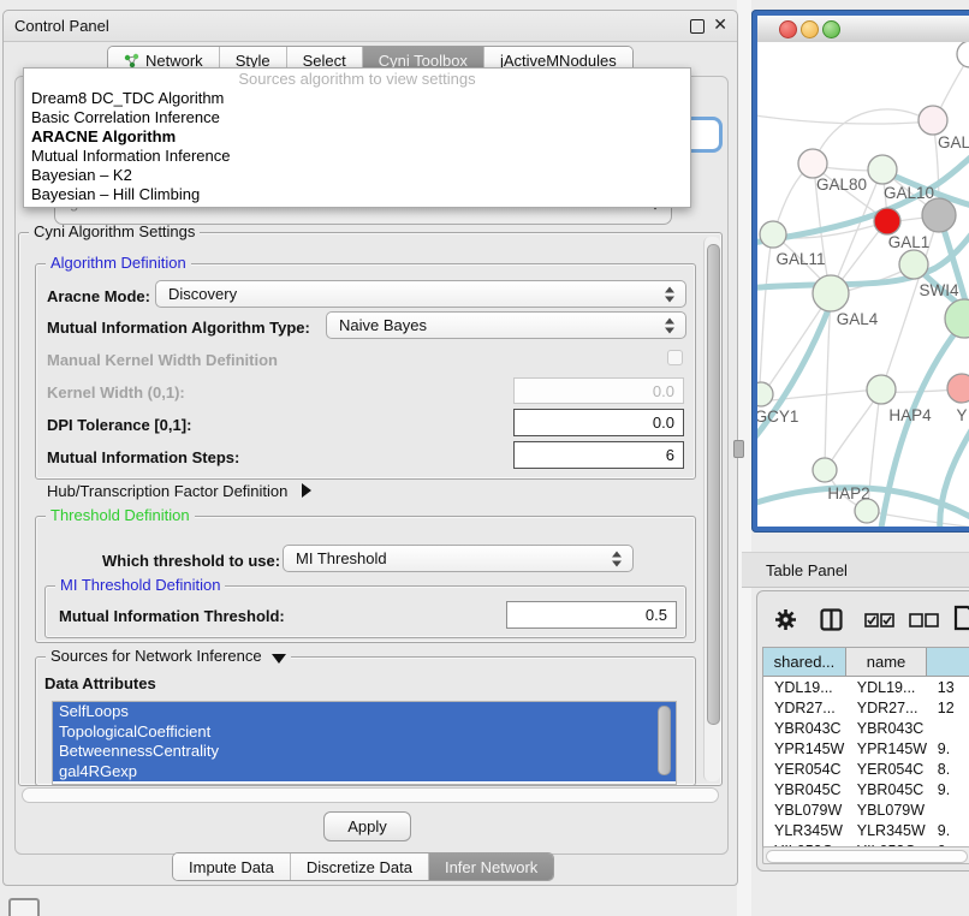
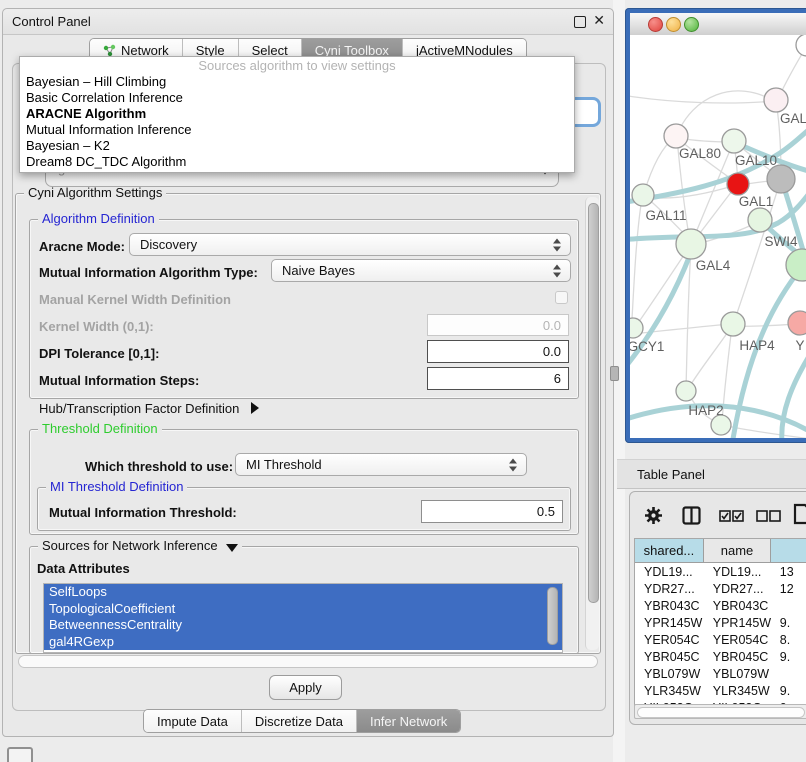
  Control Panel
  ✕
  Network
  Style
  Select
  Cyni Toolbox
  jActiveMNodules
  Sources algorithm to view settings
- Dream8 DC_TDC Algorithm
+ Bayesian – Hill Climbing
  Basic Correlation Inference
  ARACNE Algorithm
  Mutual Information Inference
  Bayesian – K2
- Bayesian – Hill Climbing
+ Dream8 DC_TDC Algorithm
  Cyni Algorithm Settings
  Algorithm Definition
  Aracne Mode:
  Discovery
  Mutual Information Algorithm Type:
  Naive Bayes
  Manual Kernel Width Definition
  Kernel Width (0,1):
  0.0
  DPI Tolerance [0,1]:
  0.0
  Mutual Information Steps:
  6
  Hub/Transcription Factor Definition
  Threshold Definition
  Which threshold to use:
  MI Threshold
  MI Threshold Definition
  Mutual Information Threshold:
  0.5
  Sources for Network Inference
  Data Attributes
  SelfLoops
  TopologicalCoefficient
  BetweennessCentrality
  gal4RGexp
  Apply
  Impute Data
  Discretize Data
  Infer Network
  GAL
  GAL80
  GAL10
  GAL1
  GAL11
  SWI4
  GAL4
  GCY1
  HAP4
  Y
  HAP2
  Table Panel
  shared...
  name
  YDL19...
  YDL19...
  13
  YDR27...
  YDR27...
  12
  YBR043C
  YBR043C
  YPR145W
  YPR145W
  9.
  YER054C
  YER054C
  8.
  YBR045C
  YBR045C
  9.
  YBL079W
  YBL079W
  YLR345W
  YLR345W
  9.
